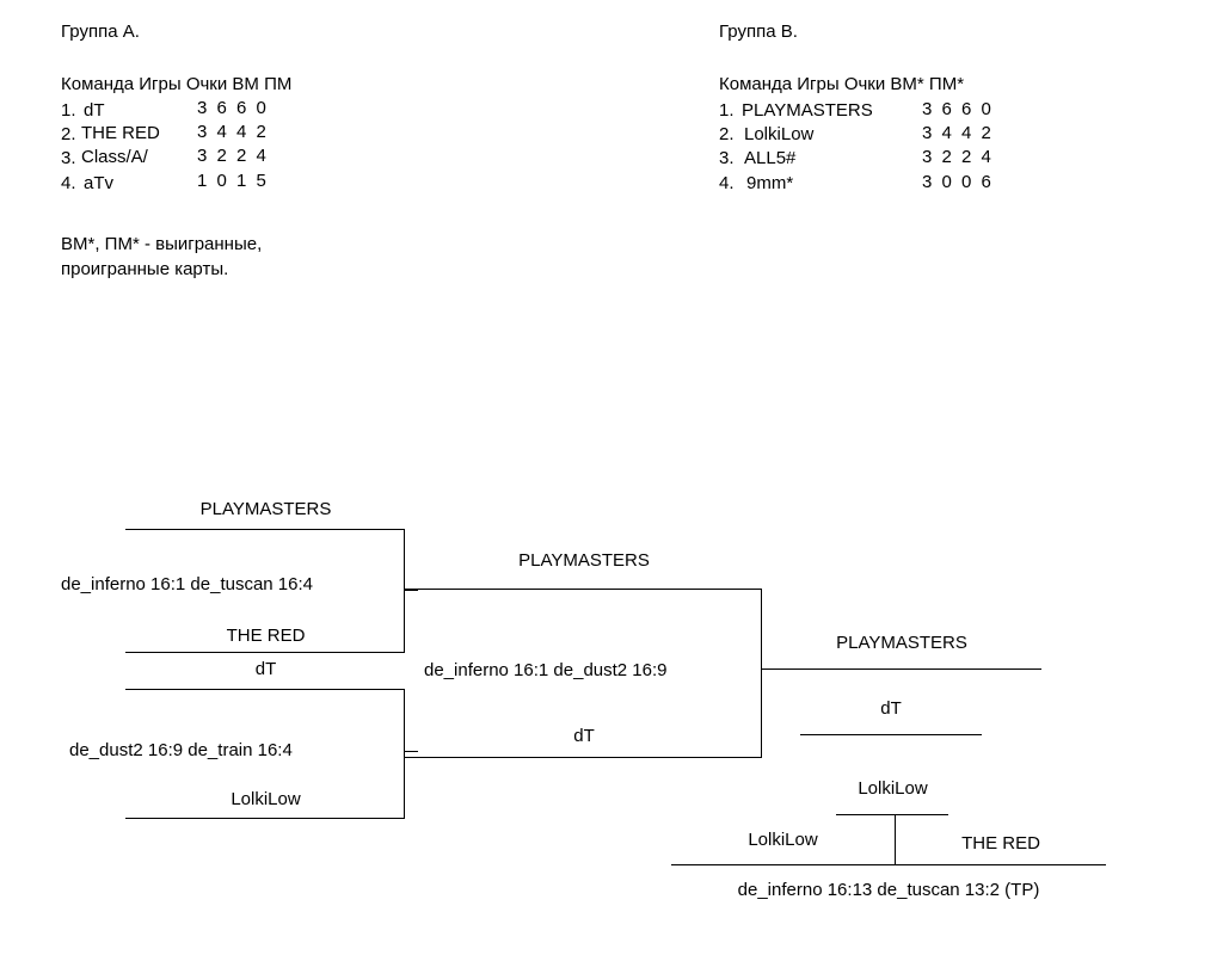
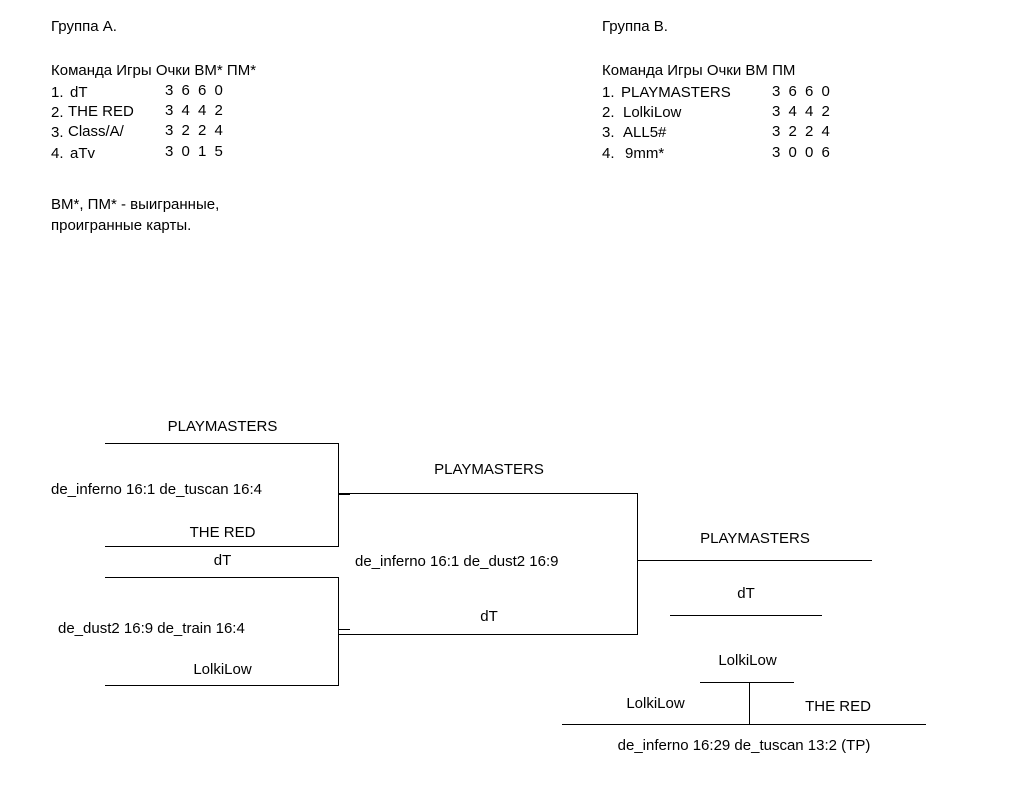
  Группа А.
- Команда Игры Очки ВМ ПМ
+ Команда Игры Очки ВМ* ПМ*
  1.
  dT
  3 6 6 0
  2.
  THE RED
  3 4 4 2
  3.
  Class/A/
  3 2 2 4
  4.
  aTv
- 1 0 1 5
+ 3 0 1 5
  ВМ*, ПМ* - выигранные,
  проигранные карты.
  Группа В.
- Команда Игры Очки ВМ* ПМ*
+ Команда Игры Очки ВМ ПМ
  1.
  PLAYMASTERS
  3 6 6 0
  2.
  LolkiLow
  3 4 4 2
  3.
  ALL5#
  3 2 2 4
  4.
  9mm*
  3 0 0 6
  PLAYMASTERS
  de_inferno 16:1 de_tuscan 16:4
  THE RED
  dT
  de_dust2 16:9 de_train 16:4
  LolkiLow
  PLAYMASTERS
  de_inferno 16:1 de_dust2 16:9
  dT
  PLAYMASTERS
  dT
  LolkiLow
  LolkiLow
  THE RED
- de_inferno 16:13 de_tuscan 13:2 (TP)
+ de_inferno 16:29 de_tuscan 13:2 (TP)
